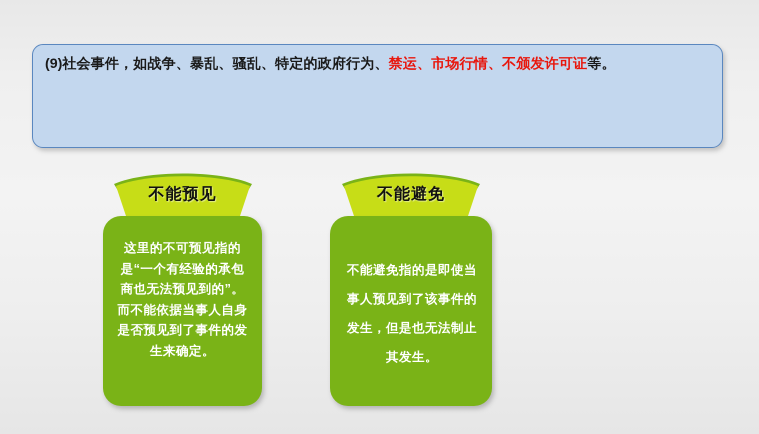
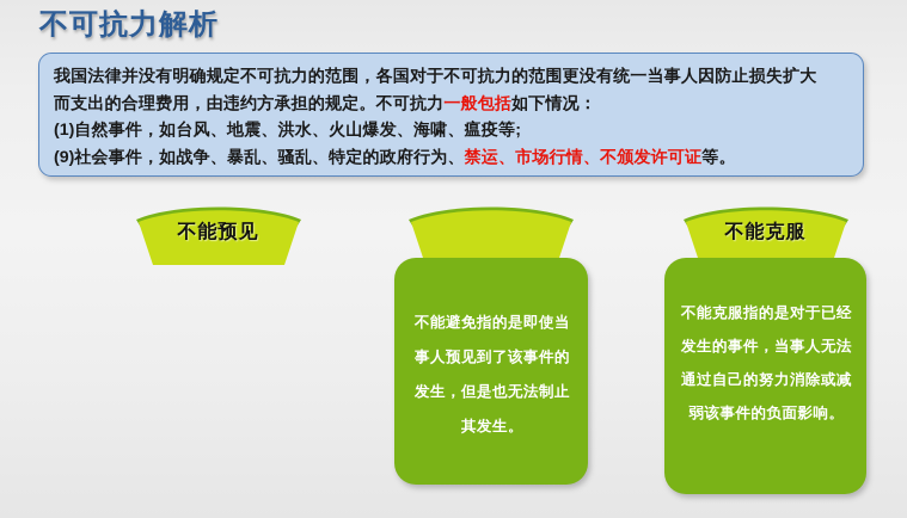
+ 不可抗力解析
+ 我国法律并没有明确规定不可抗力的范围，各国对于不可抗力的范围更没有统一当事人因防止损失扩大
+ 而支出的合理费用，由违约方承担的规定。不可抗力一般包括如下情况：
+ (1)自然事件，如台风、地震、洪水、火山爆发、海啸、瘟疫等;
  (9)社会事件，如战争、暴乱、骚乱、特定的政府行为、禁运、市场行情、不颁发许可证等。
  不能预见
- 这里的不可预见指的是“一个有经验的承包商也无法预见到的”。而不能依据当事人自身是否预见到了事件的发生来确定。
- 不能避免
  不能避免指的是即使当事人预见到了该事件的发生，但是也无法制止其发生。
+ 不能克服
+ 不能克服指的是对于已经发生的事件，当事人无法通过自己的努力消除或减弱该事件的负面影响。
